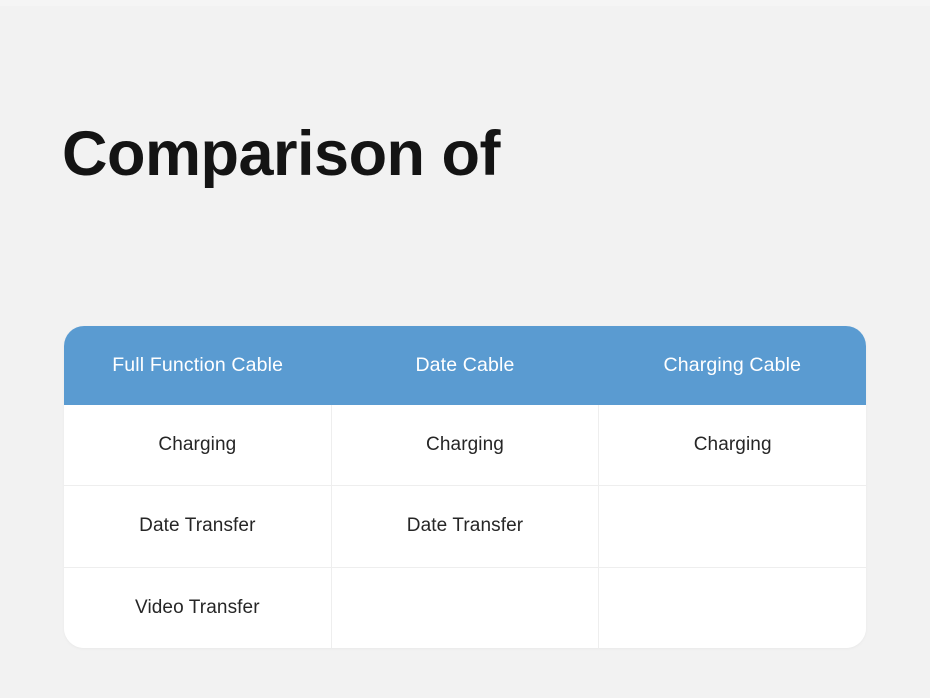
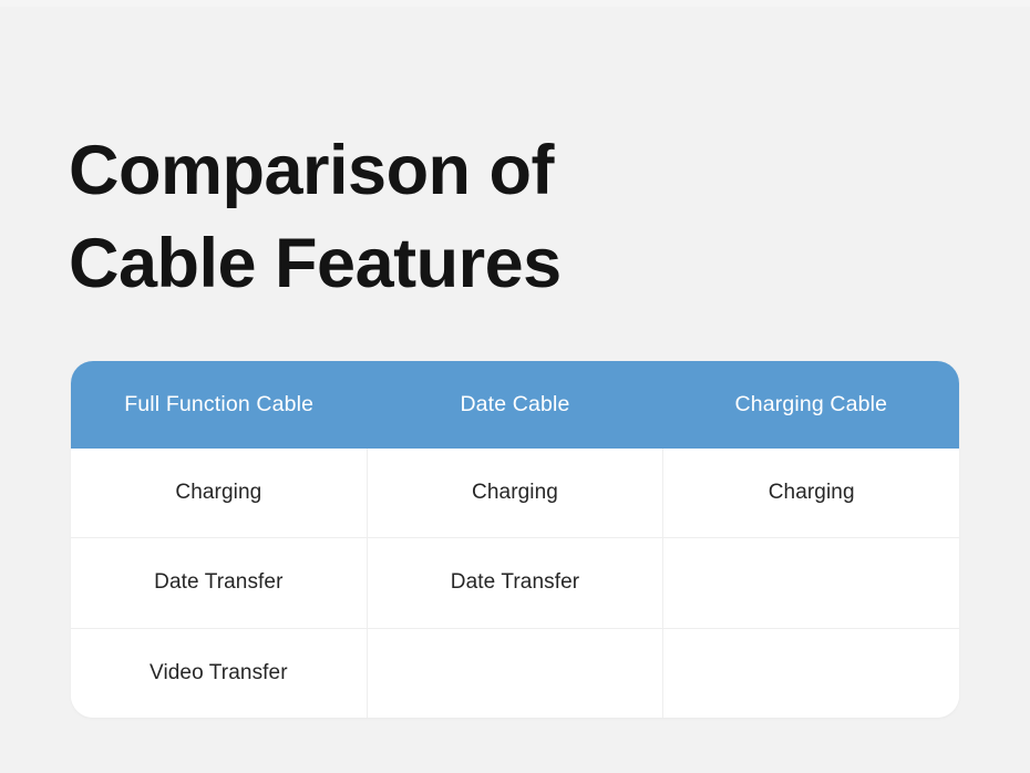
  Comparison of
+ Cable Features
  Full Function Cable
  Date Cable
  Charging Cable
  Charging
  Charging
  Charging
  Date Transfer
  Date Transfer
  Video Transfer
